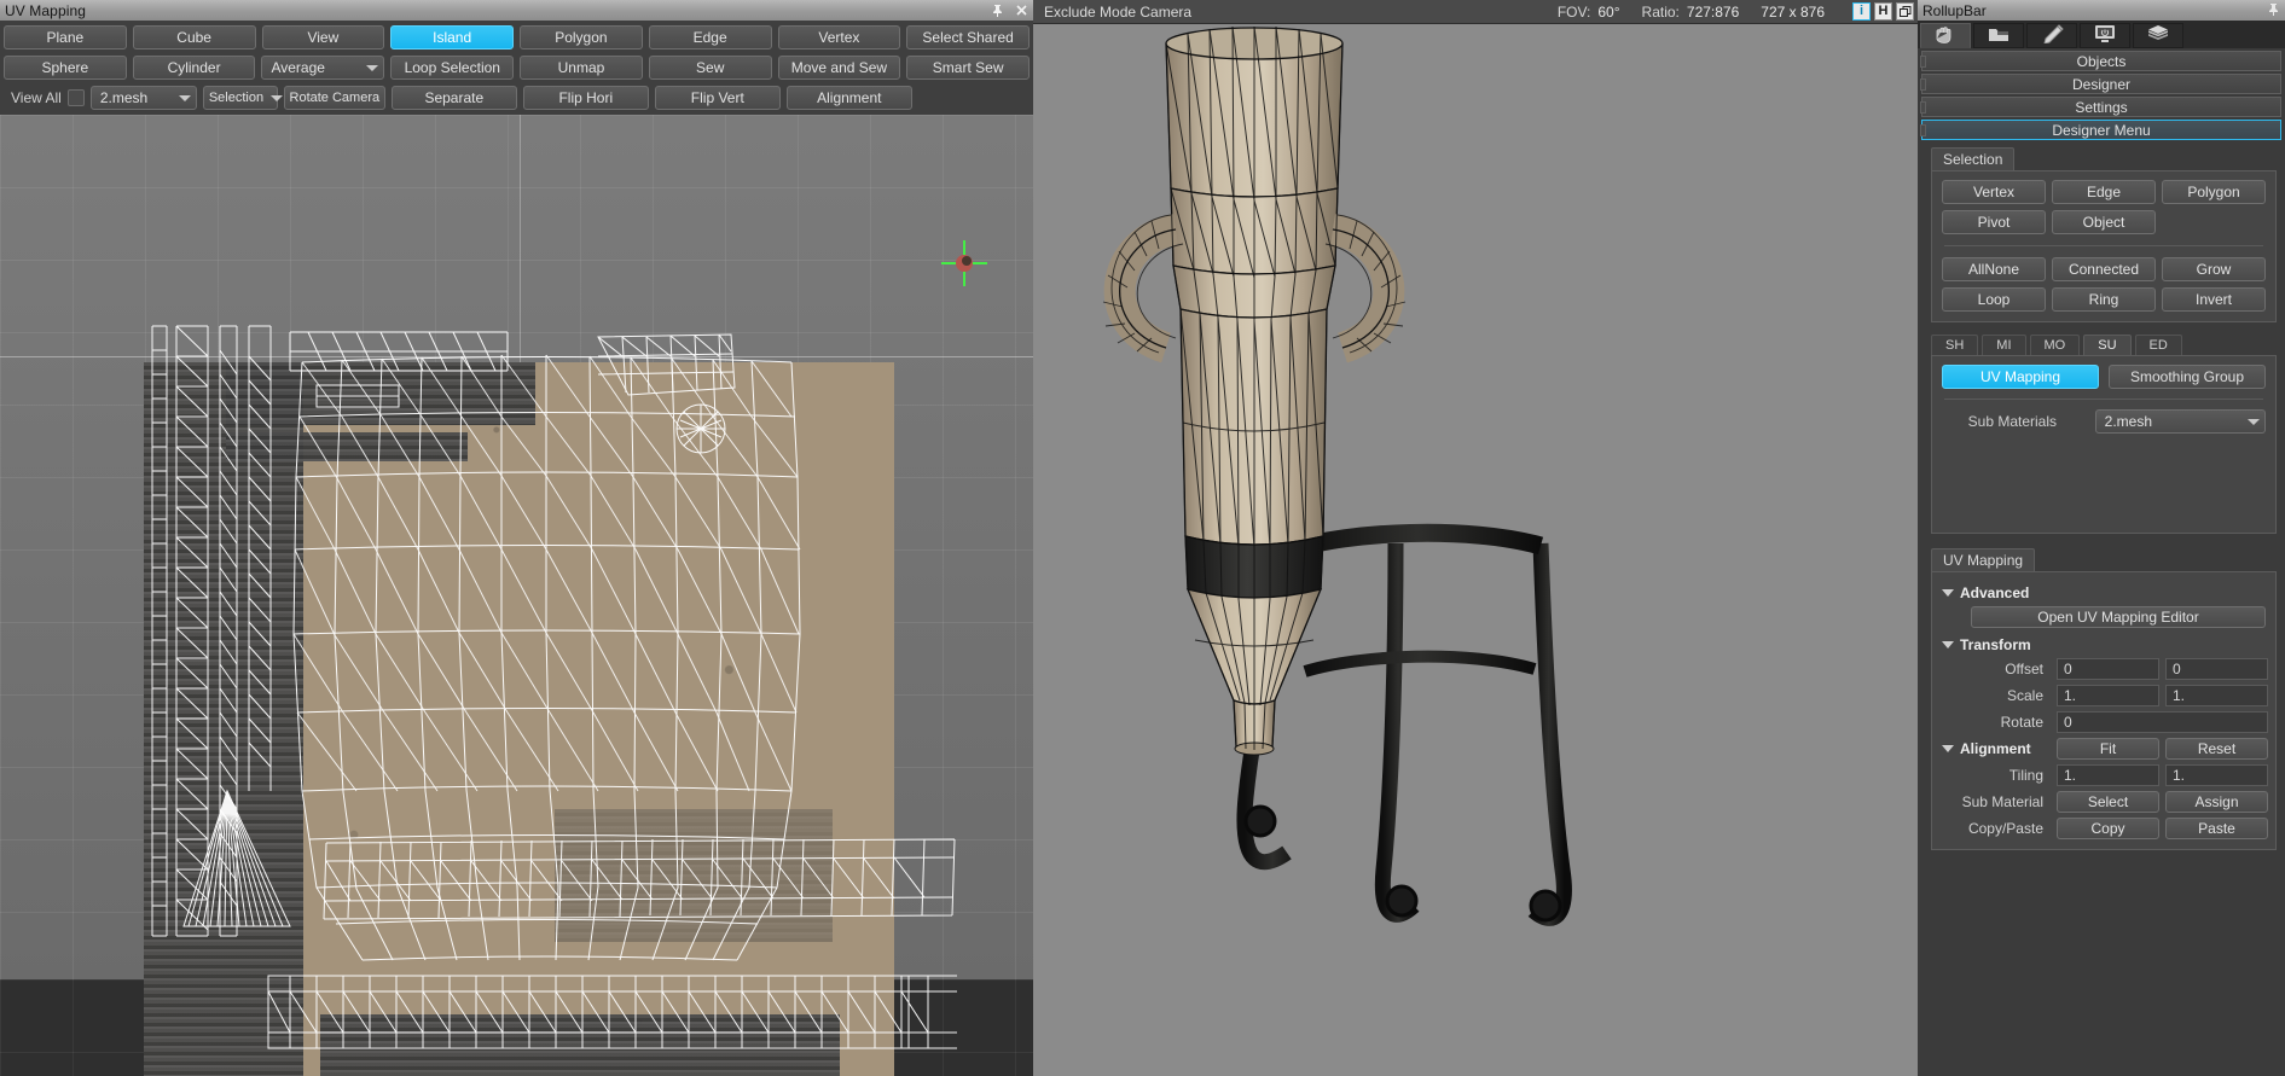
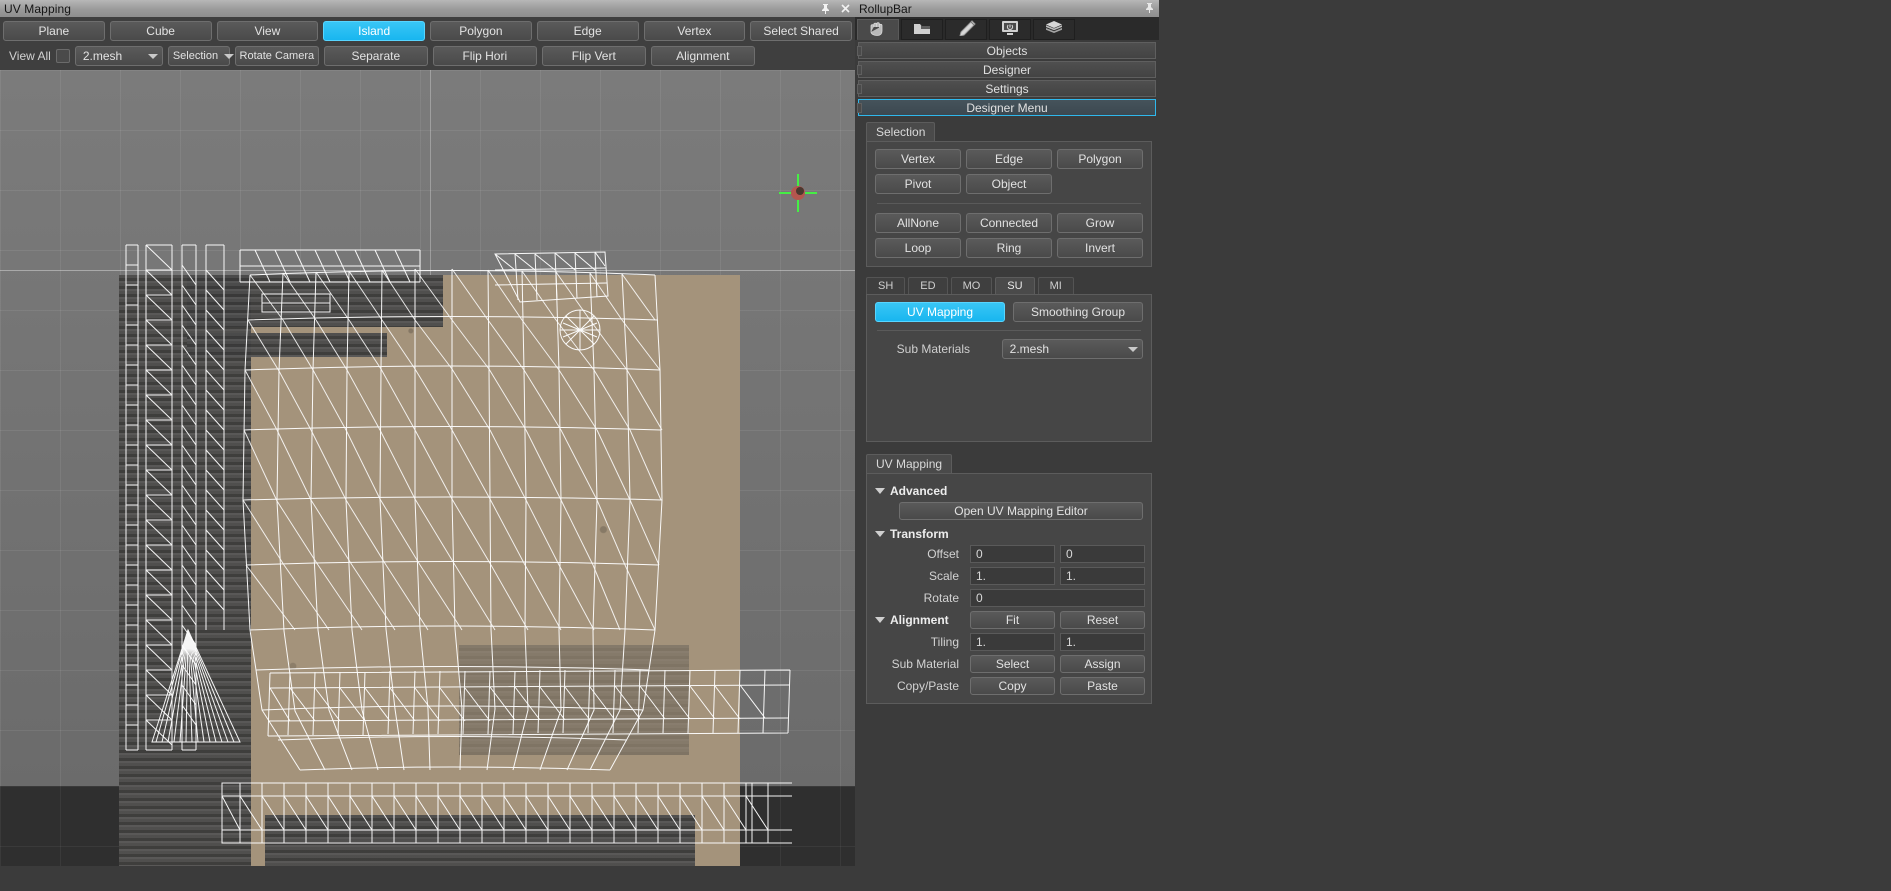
  UV Mapping
  Plane
  Cube
  View
  Island
  Polygon
  Edge
  Vertex
  Select Shared
- Sphere
- Cylinder
- Average
- Loop Selection
- Unmap
- Sew
- Move and Sew
- Smart Sew
  View All
  2.mesh
  Selection
  Rotate Camera
  Separate
  Flip Hori
  Flip Vert
  Alignment
- Exclude Mode Camera
- FOV:
- 60°
- Ratio:
- 727:876
- 727 x 876
- i
- H
  RollupBar
  Objects
  Designer
  Settings
  Designer Menu
  Selection
  Vertex
  Edge
  Polygon
  Pivot
  Object
  AllNone
  Connected
  Grow
  Loop
  Ring
  Invert
  SH
- MI
+ ED
  MO
  SU
- ED
+ MI
  UV Mapping
  Smoothing Group
  Sub Materials
  2.mesh
  UV Mapping
  Advanced
  Open UV Mapping Editor
  Transform
  Offset
  0
  0
  Scale
  1.
  1.
  Rotate
  0
  Alignment
  Fit
  Reset
  Tiling
  1.
  1.
  Sub Material
  Select
  Assign
  Copy/Paste
  Copy
  Paste
